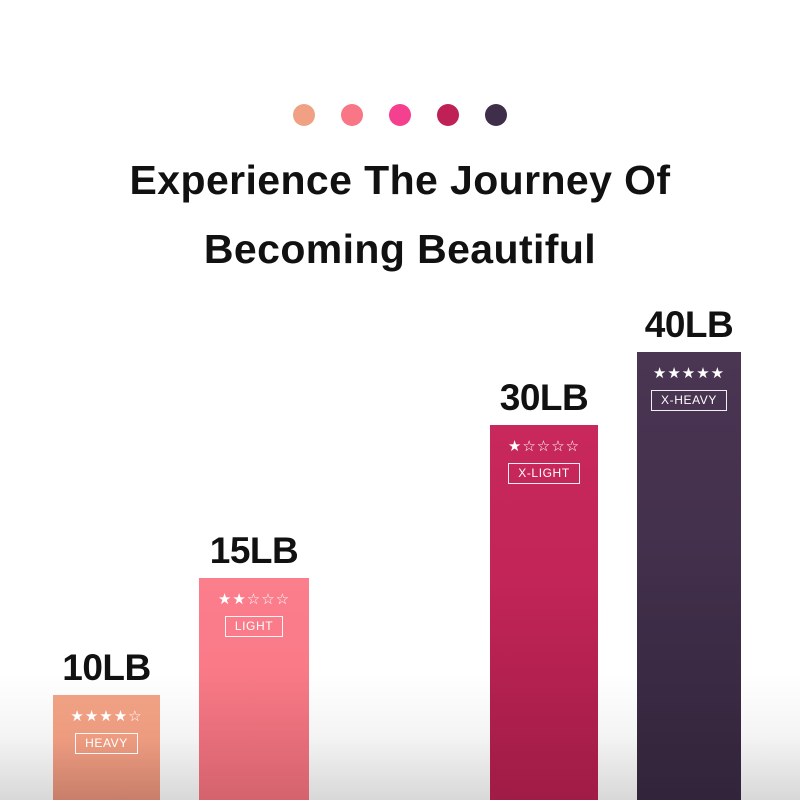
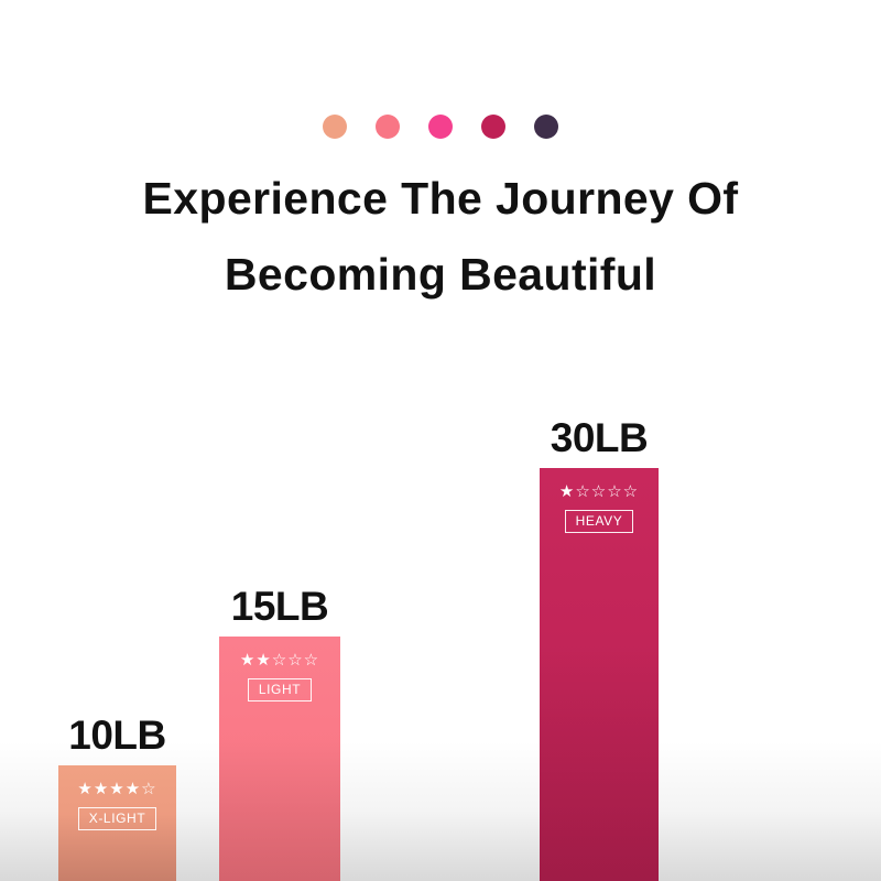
  Experience The Journey Of
  Becoming Beautiful
  10LB
  ★★★★☆
- HEAVY
+ X-LIGHT
  15LB
  ★★☆☆☆
  LIGHT
  30LB
  ★☆☆☆☆
- X-LIGHT
+ HEAVY
- 40LB
- ★★★★★
- X-HEAVY
